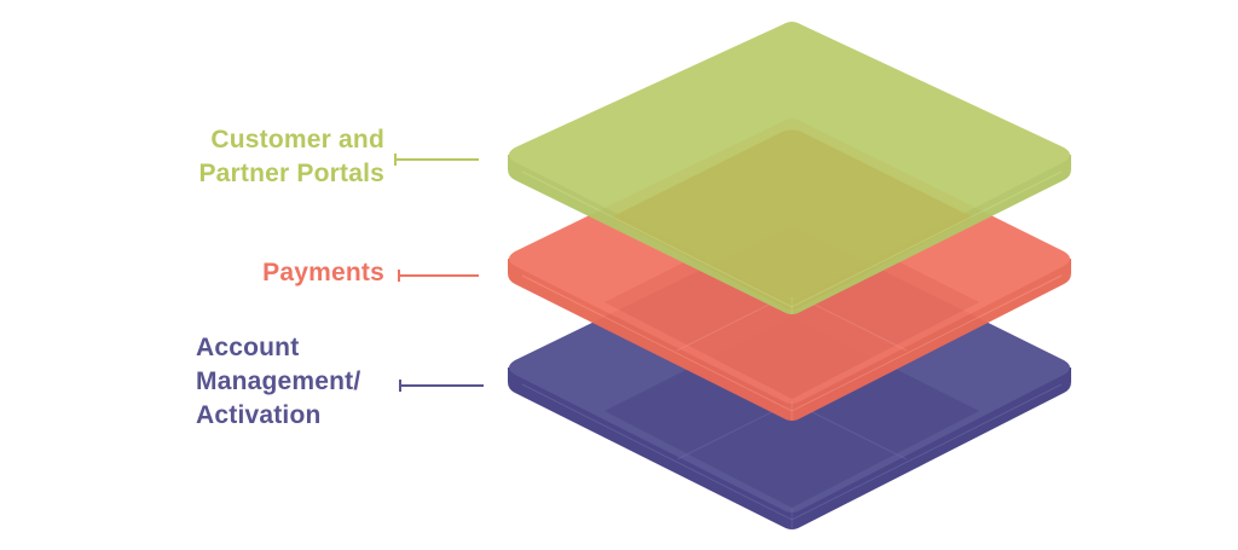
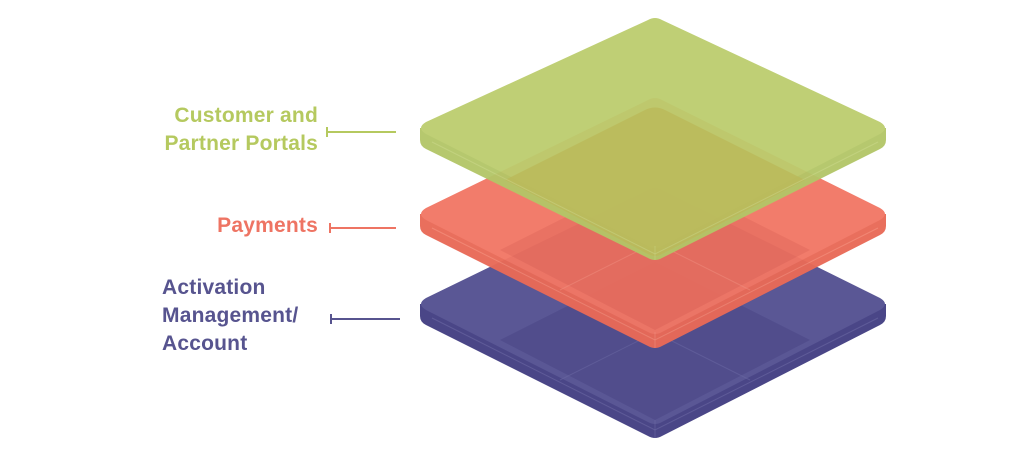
  Customer and
  Partner Portals
  Payments
- Account
+ Activation
  Management/
- Activation
+ Account
